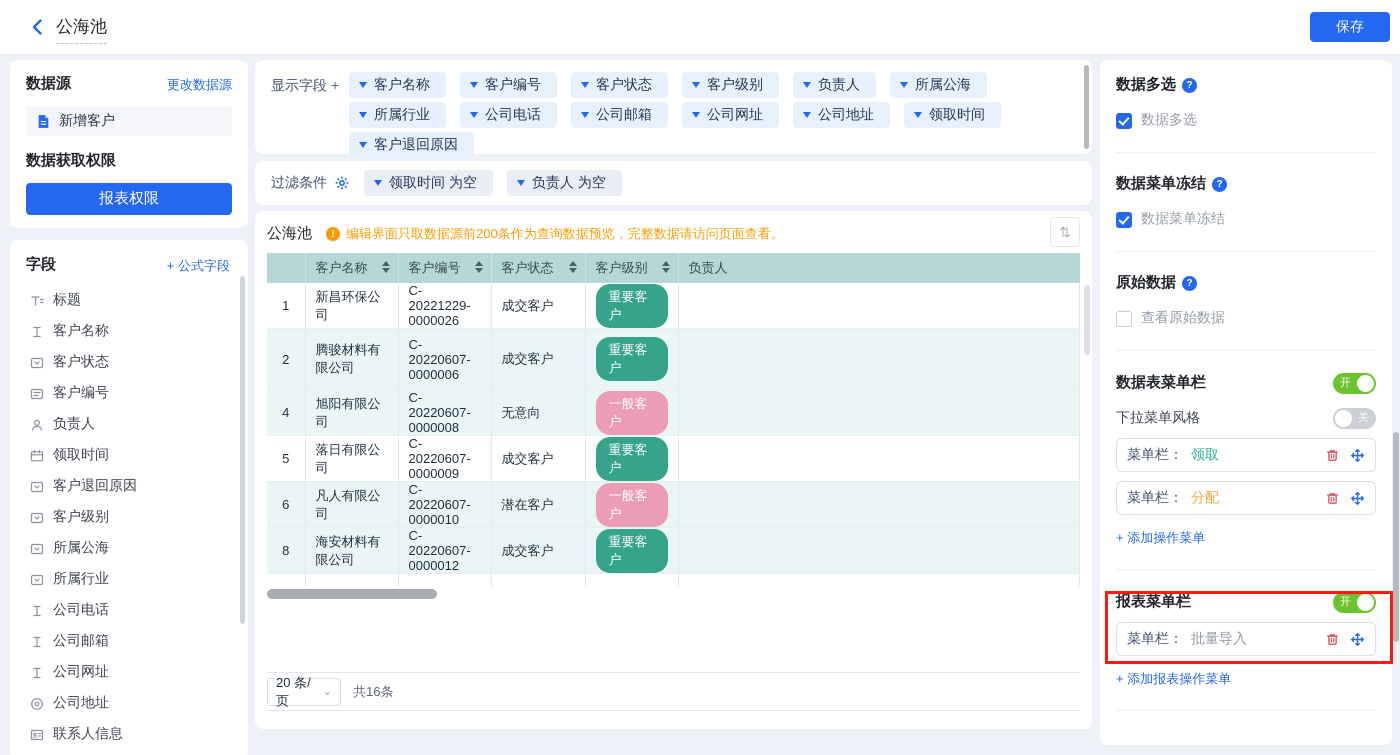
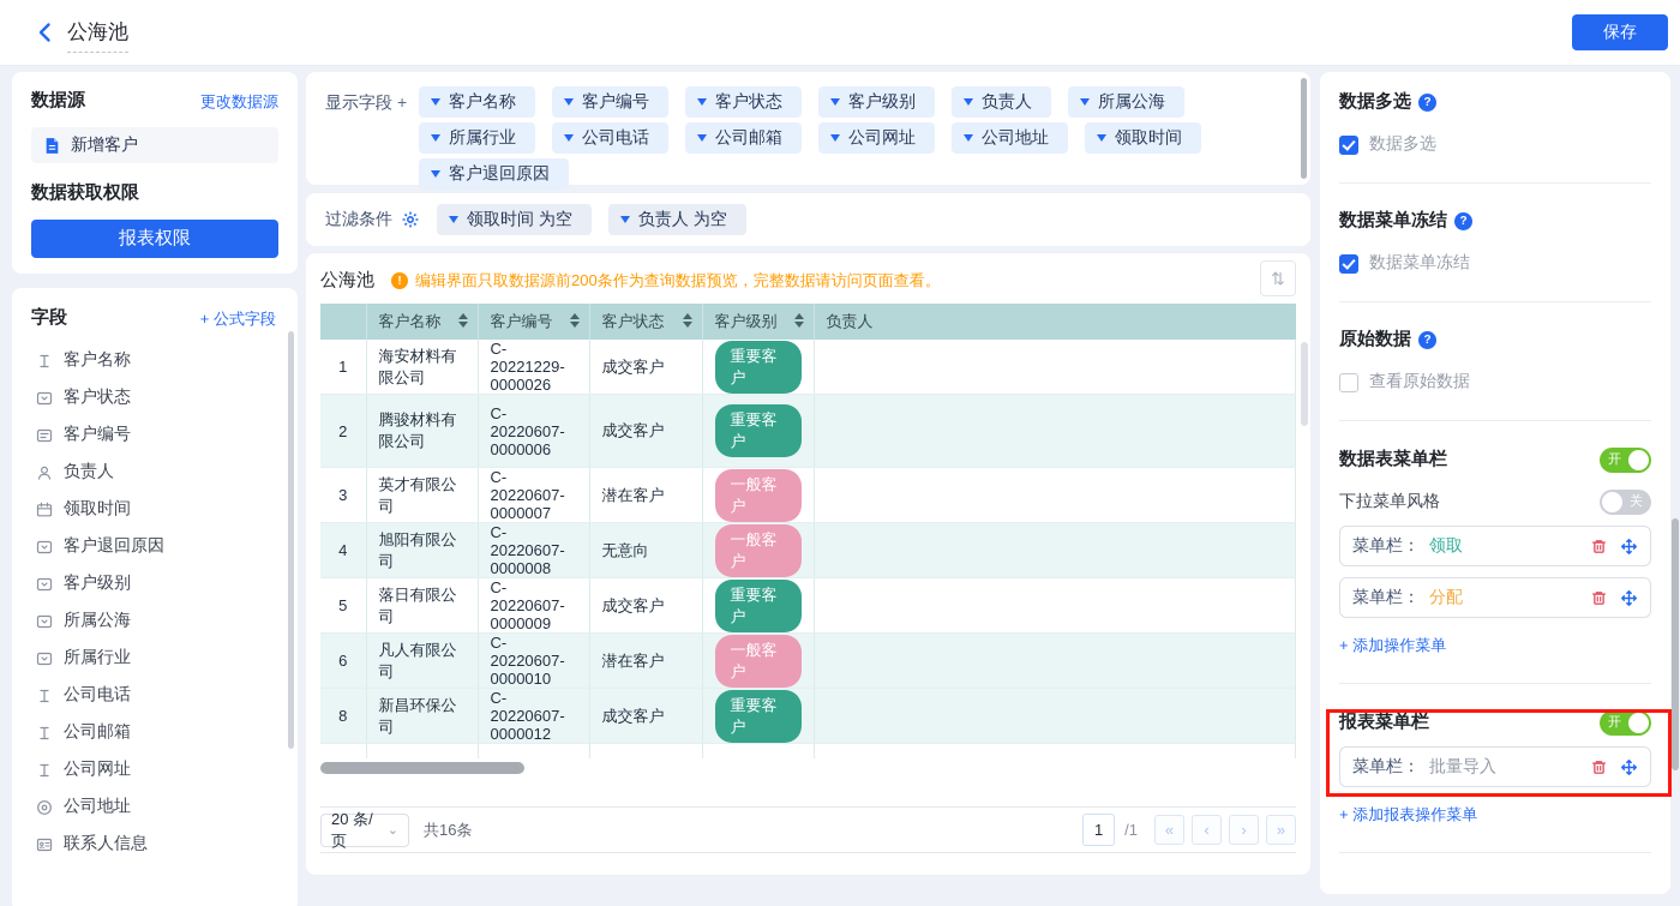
  公海池
  保存
  数据源
  更改数据源
  新增客户
  数据获取权限
  报表权限
  字段
  + 公式字段
- 标题
  客户名称
  客户状态
  客户编号
  负责人
  领取时间
  客户退回原因
  客户级别
  所属公海
  所属行业
  公司电话
  公司邮箱
  公司网址
  公司地址
  联系人信息
  显示字段 +
  客户名称
  客户编号
  客户状态
  客户级别
  负责人
  所属公海
  所属行业
  公司电话
  公司邮箱
  公司网址
  公司地址
  领取时间
  客户退回原因
  过滤条件
  领取时间 为空
  负责人 为空
  公海池
  !
  编辑界面只取数据源前200条作为查询数据预览，完整数据请访问页面查看。
  ⇅
  	客户名称	客户编号	客户状态	客户级别	负责人
- 1	新昌环保公司	C-20221229-0000026	成交客户	重要客户
+ 1	海安材料有限公司	C-20221229-0000026	成交客户	重要客户
  2	腾骏材料有限公司	C-20220607-0000006	成交客户	重要客户
+ 3	英才有限公司	C-20220607-0000007	潜在客户	一般客户
  4	旭阳有限公司	C-20220607-0000008	无意向	一般客户
  5	落日有限公司	C-20220607-0000009	成交客户	重要客户
  6	凡人有限公司	C-20220607-0000010	潜在客户	一般客户
- 8	海安材料有限公司	C-20220607-0000012	成交客户	重要客户
+ 8	新昌环保公司	C-20220607-0000012	成交客户	重要客户
  20 条/页
  ⌄
  共16条
+ 1
+ /1
+ «
+ ‹
+ ›
+ »
  数据多选
  ?
  数据多选
  数据菜单冻结
  ?
  数据菜单冻结
  原始数据
  ?
  查看原始数据
  数据表菜单栏
  开
  下拉菜单风格
  关
  菜单栏：
  领取
  菜单栏：
  分配
  + 添加操作菜单
  报表菜单栏
  开
  菜单栏：
  批量导入
  + 添加报表操作菜单
